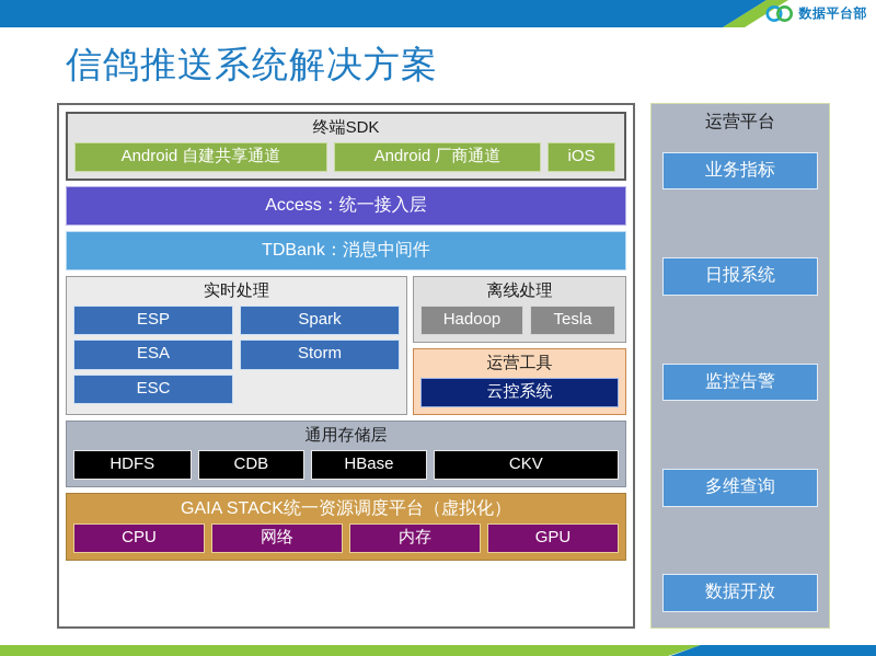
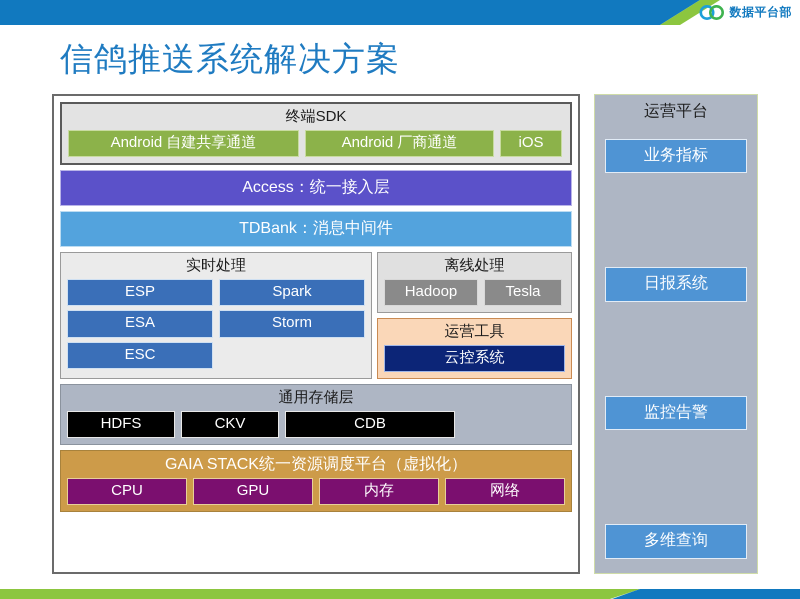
  数据平台部
  信鸽推送系统解决方案
  终端SDK
  Android 自建共享通道
  Android 厂商通道
  iOS
  Access：统一接入层
  TDBank：消息中间件
  实时处理
  ESP
  ESA
  ESC
  Spark
  Storm
  离线处理
  Hadoop
  Tesla
  运营工具
  云控系统
  通用存储层
  HDFS
- CDB
+ CKV
- HBase
- CKV
+ CDB
  GAIA STACK统一资源调度平台（虚拟化）
  CPU
- 网络
+ GPU
  内存
- GPU
+ 网络
  运营平台
  业务指标
  日报系统
  监控告警
  多维查询
- 数据开放
